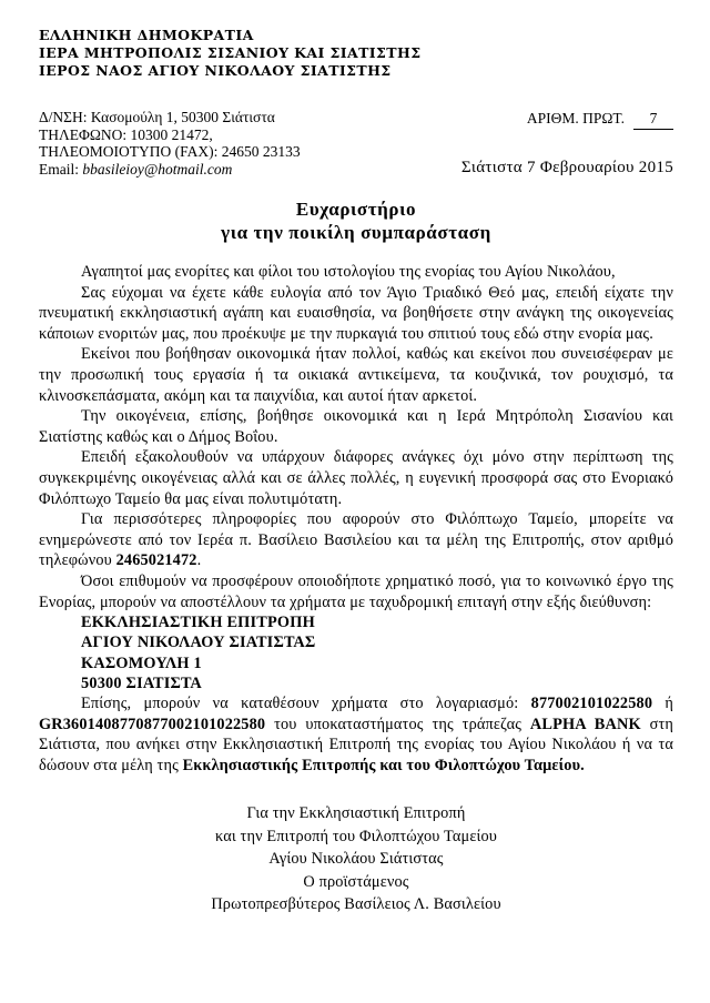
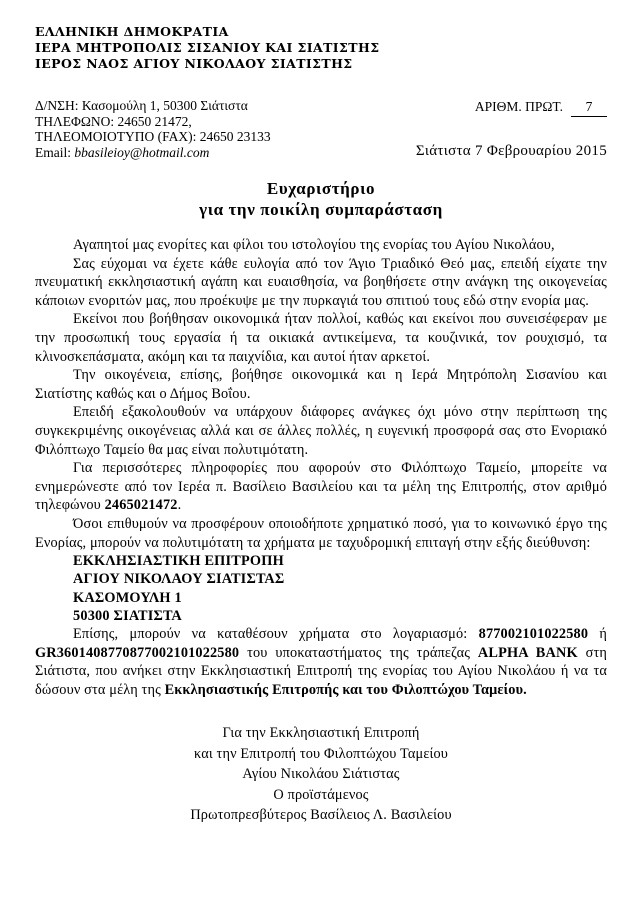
  ΕΛΛΗΝΙΚΗ ΔΗΜΟΚΡΑΤΙΑ
  ΙΕΡΑ ΜΗΤΡΟΠΟΛΙΣ ΣΙΣΑΝΙΟΥ ΚΑΙ ΣΙΑΤΙΣΤΗΣ
  ΙΕΡΟΣ ΝΑΟΣ ΑΓΙΟΥ ΝΙΚΟΛΑΟΥ ΣΙΑΤΙΣΤΗΣ
  Δ/ΝΣΗ: Κασομούλη 1, 50300 Σιάτιστα
- ΤΗΛΕΦΩΝΟ: 10300 21472,
+ ΤΗΛΕΦΩΝΟ: 24650 21472,
  ΤΗΛΕΟΜΟΙΟΤΥΠΟ (FAX): 24650 23133
  Email: bbasileioy@hotmail.com
  ΑΡΙΘΜ. ΠΡΩΤ. 7
  Σιάτιστα 7 Φεβρουαρίου 2015
  Ευχαριστήριο
  για την ποικίλη συμπαράσταση
  Αγαπητοί μας ενορίτες και φίλοι του ιστολογίου της ενορίας του Αγίου Νικολάου,
  Σας εύχομαι να έχετε κάθε ευλογία από τον Άγιο Τριαδικό Θεό μας, επειδή είχατε την πνευματική εκκλησιαστική αγάπη και ευαισθησία, να βοηθήσετε στην ανάγκη της οικογενείας κάποιων ενοριτών μας, που προέκυψε με την πυρκαγιά του σπιτιού τους εδώ στην ενορία μας.
  Εκείνοι που βοήθησαν οικονομικά ήταν πολλοί, καθώς και εκείνοι που συνεισέφεραν με την προσωπική τους εργασία ή τα οικιακά αντικείμενα, τα κουζινικά, τον ρουχισμό, τα κλινοσκεπάσματα, ακόμη και τα παιχνίδια, και αυτοί ήταν αρκετοί.
  Την οικογένεια, επίσης, βοήθησε οικονομικά και η Ιερά Μητρόπολη Σισανίου και Σιατίστης καθώς και ο Δήμος Βοΐου.
  Επειδή εξακολουθούν να υπάρχουν διάφορες ανάγκες όχι μόνο στην περίπτωση της συγκεκριμένης οικογένειας αλλά και σε άλλες πολλές, η ευγενική προσφορά σας στο Ενοριακό Φιλόπτωχο Ταμείο θα μας είναι πολυτιμότατη.
  Για περισσότερες πληροφορίες που αφορούν στο Φιλόπτωχο Ταμείο, μπορείτε να ενημερώνεστε από τον Ιερέα π. Βασίλειο Βασιλείου και τα μέλη της Επιτροπής, στον αριθμό τηλεφώνου 2465021472.
- Όσοι επιθυμούν να προσφέρουν οποιοδήποτε χρηματικό ποσό, για το κοινωνικό έργο της Ενορίας, μπορούν να αποστέλλουν τα χρήματα με ταχυδρομική επιταγή στην εξής διεύθυνση:
+ Όσοι επιθυμούν να προσφέρουν οποιοδήποτε χρηματικό ποσό, για το κοινωνικό έργο της Ενορίας, μπορούν να πολυτιμότατη τα χρήματα με ταχυδρομική επιταγή στην εξής διεύθυνση:
  ΕΚΚΛΗΣΙΑΣΤΙΚΗ ΕΠΙΤΡΟΠΗ
  ΑΓΙΟΥ ΝΙΚΟΛΑΟΥ ΣΙΑΤΙΣΤΑΣ
  ΚΑΣΟΜΟΥΛΗ 1
  50300 ΣΙΑΤΙΣΤΑ
  Επίσης, μπορούν να καταθέσουν χρήματα στο λογαριασμό: 877002101022580 ή GR3601408770877002101022580 του υποκαταστήματος της τράπεζας ALPHA BANK στη Σιάτιστα, που ανήκει στην Εκκλησιαστική Επιτροπή της ενορίας του Αγίου Νικολάου ή να τα δώσουν στα μέλη της Εκκλησιαστικής Επιτροπής και του Φιλοπτώχου Ταμείου.
  Για την Εκκλησιαστική Επιτροπή
  και την Επιτροπή του Φιλοπτώχου Ταμείου
  Αγίου Νικολάου Σιάτιστας
  Ο προϊστάμενος
  Πρωτοπρεσβύτερος Βασίλειος Λ. Βασιλείου
